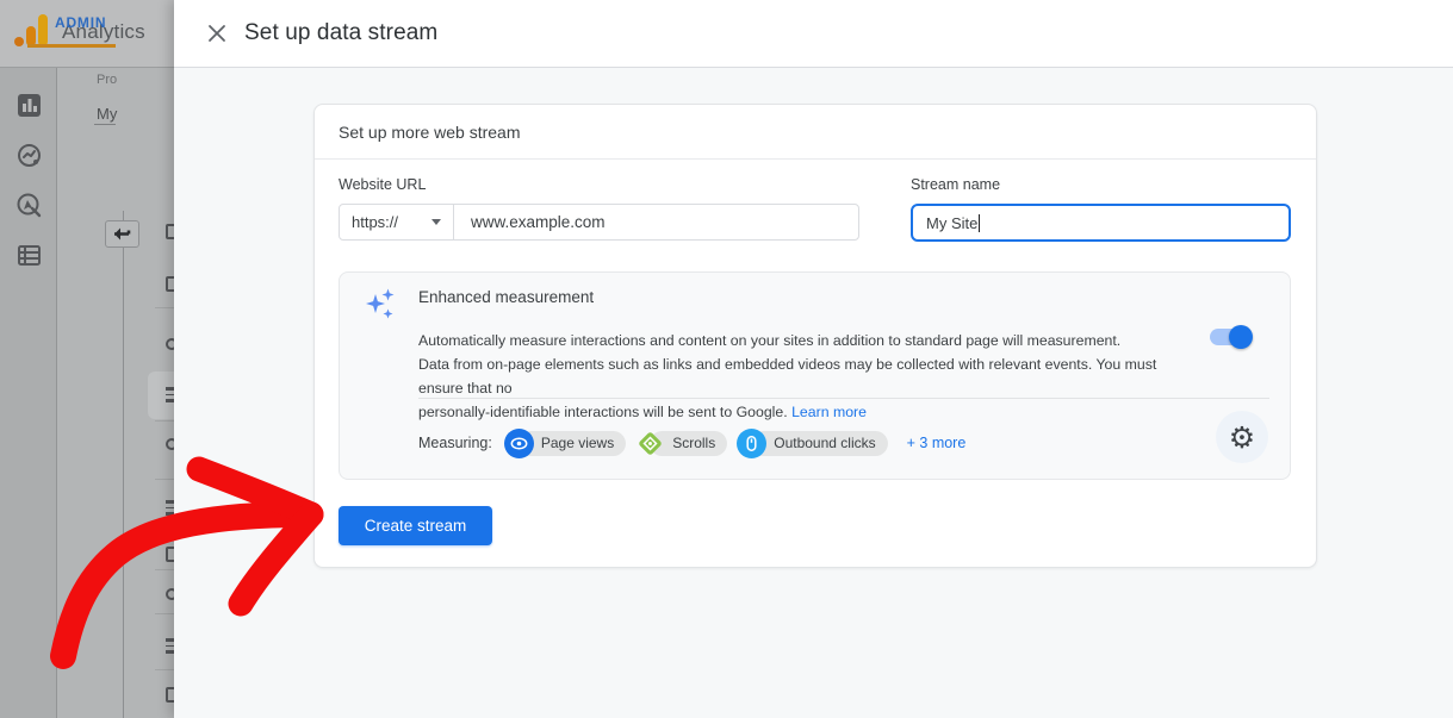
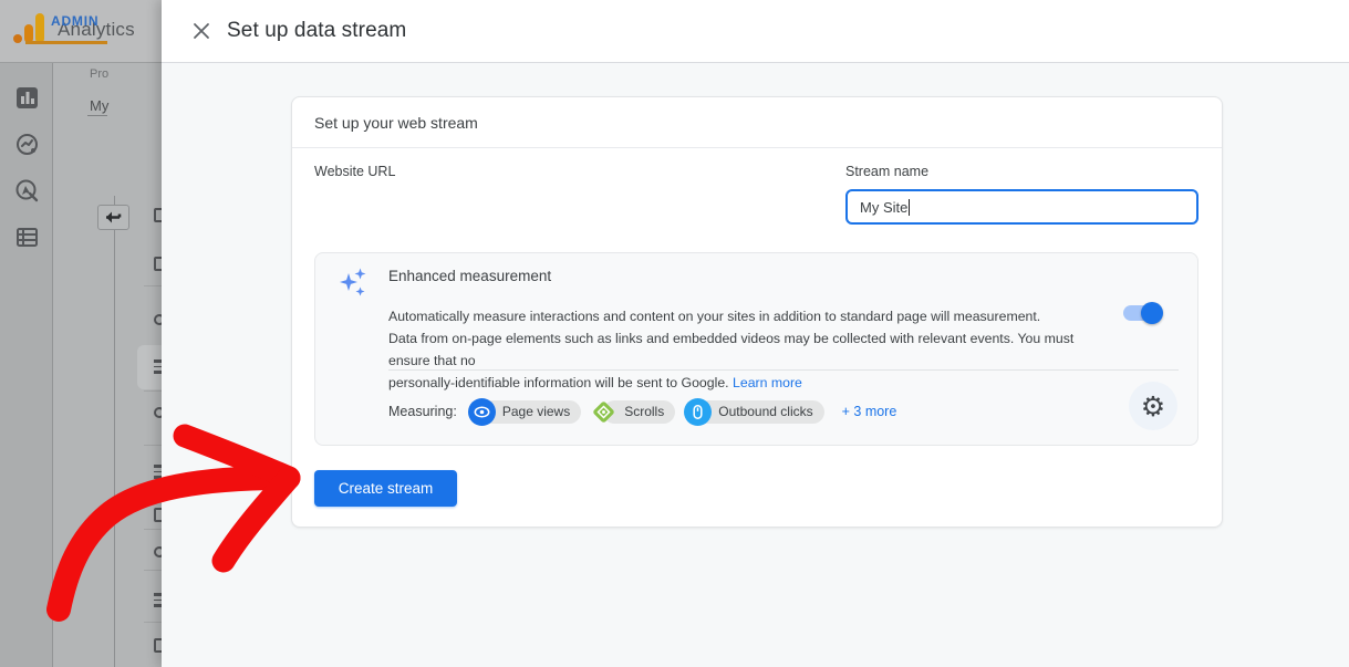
  Analytics
  ADMIN
  Pro
  My
  Set up data stream
- Set up more web stream
+ Set up your web stream
  Website URL
- https://
- www.example.com
  Stream name
  My Site
  Enhanced measurement
  Automatically measure interactions and content on your sites in addition to standard page will measurement.
  Data from on-page elements such as links and embedded videos may be collected with relevant events. You must ensure that no
- personally-identifiable interactions will be sent to Google. Learn more
+ personally-identifiable information will be sent to Google. Learn more
  Measuring:
  Page views
  Scrolls
  Outbound clicks
  + 3 more
  ⚙
  Create stream
